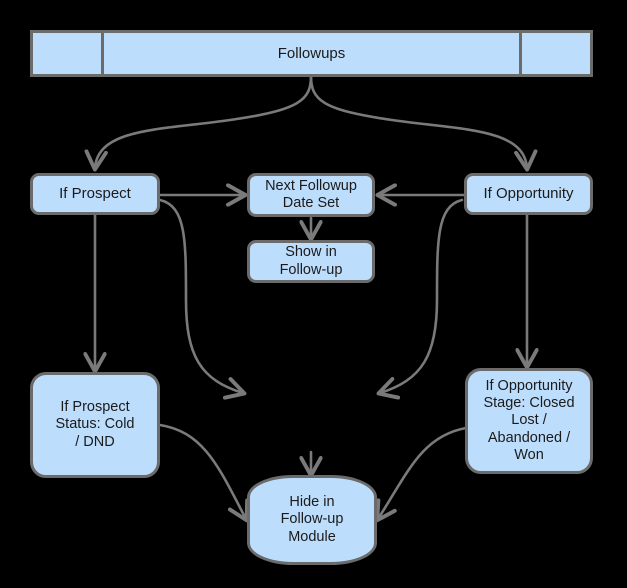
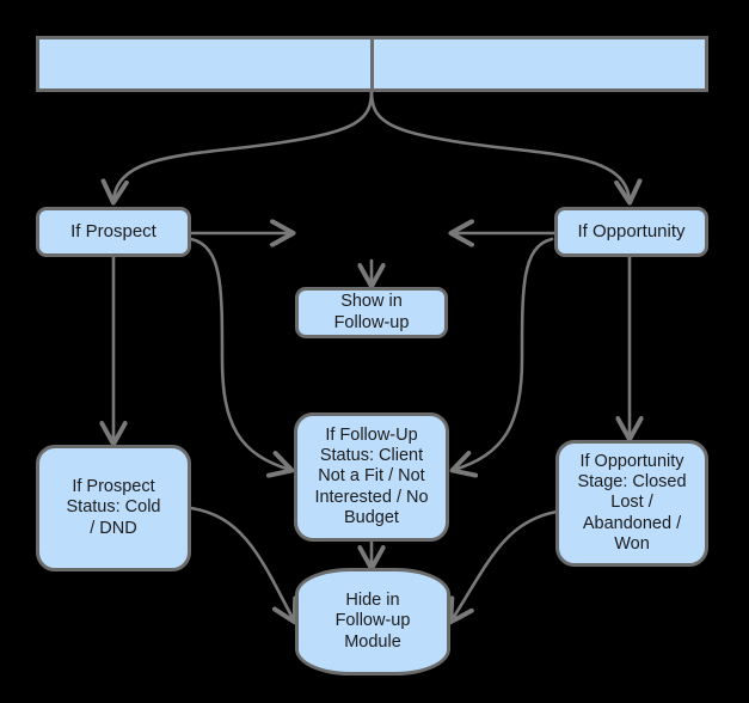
- Followups
  If Prospect
- Next Followup
- Date Set
  If Opportunity
  Show in
  Follow-up
  If Prospect
  Status: Cold
  / DND
+ If Follow-Up
+ Status: Client
+ Not a Fit / Not
+ Interested / No
+ Budget
  If Opportunity
  Stage: Closed
  Lost /
  Abandoned /
  Won
  Hide in
  Follow-up
  Module
